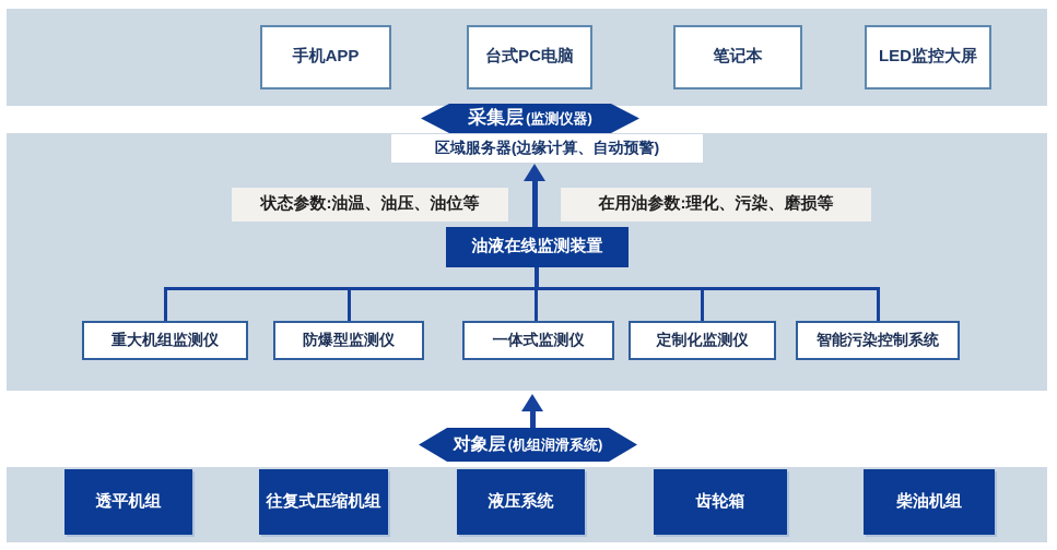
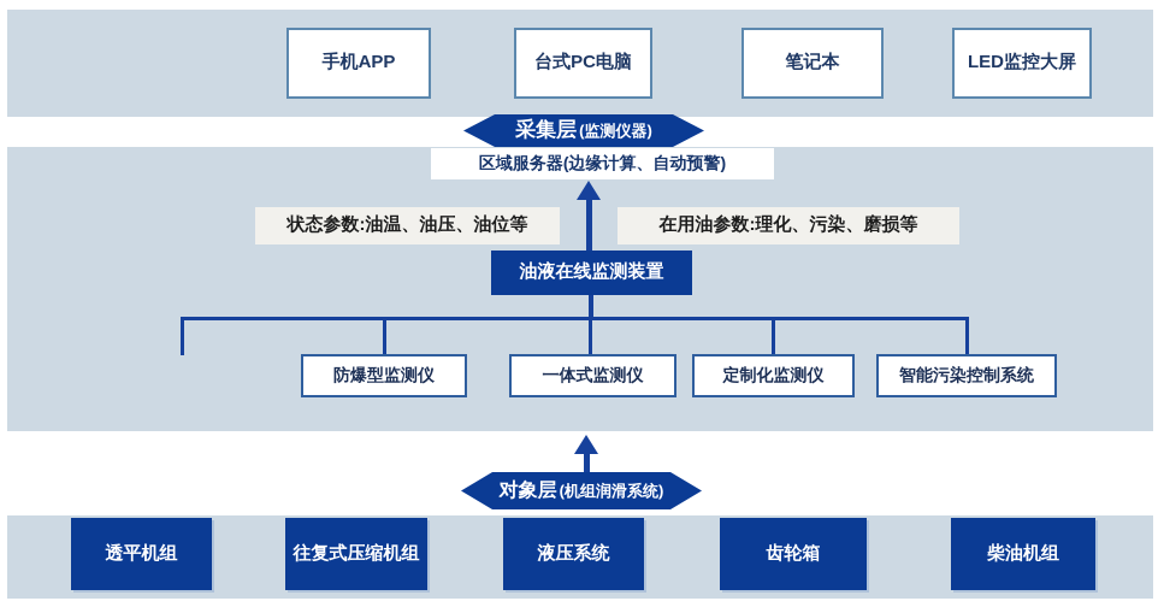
  手机APP
  台式PC电脑
  笔记本
  LED监控大屏
  采集层
  (监测仪器)
  区域服务器(边缘计算、自动预警)
  状态参数:油温、油压、油位等
  在用油参数:理化、污染、磨损等
  油液在线监测装置
- 重大机组监测仪
  防爆型监测仪
  一体式监测仪
  定制化监测仪
  智能污染控制系统
  对象层
  (机组润滑系统)
  透平机组
  往复式压缩机组
  液压系统
  齿轮箱
  柴油机组
